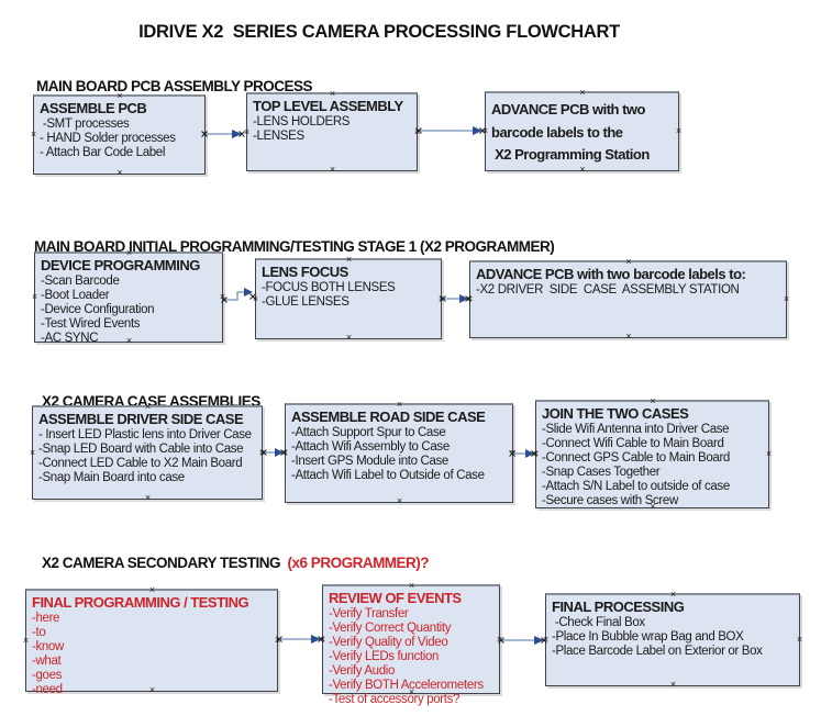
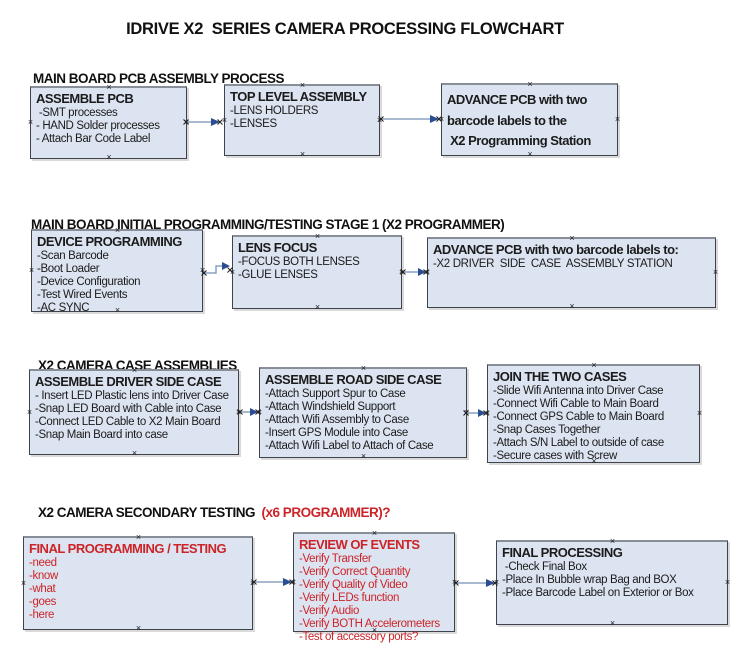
  IDRIVE X2 SERIES CAMERA PROCESSING FLOWCHART
  MAIN BOARD PCB ASSEMBLY PROCESS
  ASSEMBLE PCB
  -SMT processes
  - HAND Solder processes
  - Attach Bar Code Label
  ×
  ×
  ×
  TOP LEVEL ASSEMBLY
  -LENS HOLDERS
  -LENSES
  ×
  ×
  ×
  ×
  ADVANCE PCB with two
  barcode labels to the
  X2 Programming Station
  ×
  ×
  ×
  ×
  MAIN BOARD INITIAL PROGRAMMING/TESTING STAGE 1 (X2 PROGRAMMER)
  DEVICE PROGRAMMING
  -Scan Barcode
  -Boot Loader
  -Device Configuration
  -Test Wired Events
  -AC SYNC
  ×
  ×
  ×
  ×
  LENS FOCUS
  -FOCUS BOTH LENSES
  -GLUE LENSES
  ×
  ×
  ×
  ×
  ADVANCE PCB with two barcode labels to:
  -X2 DRIVER SIDE CASE ASSEMBLY STATION
  ×
  ×
  ×
  ×
  X2 CAMERA CASE ASSEMBLIES
  ASSEMBLE DRIVER SIDE CASE
  - Insert LED Plastic lens into Driver Case
  -Snap LED Board with Cable into Case
  -Connect LED Cable to X2 Main Board
  -Snap Main Board into case
  ×
  ×
  ×
  ×
  ASSEMBLE ROAD SIDE CASE
  -Attach Support Spur to Case
+ -Attach Windshield Support
  -Attach Wifi Assembly to Case
  -Insert GPS Module into Case
- -Attach Wifi Label to Outside of Case
+ -Attach Wifi Label to Attach of Case
  ×
  ×
  ×
  JOIN THE TWO CASES
  -Slide Wifi Antenna into Driver Case
  -Connect Wifi Cable to Main Board
  -Connect GPS Cable to Main Board
  -Snap Cases Together
  -Attach S/N Label to outside of case
  -Secure cases with Screw
  ×
  ×
  ×
  ×
  X2 CAMERA SECONDARY TESTING (x6 PROGRAMMER)?
  FINAL PROGRAMMING / TESTING
- -here
+ -need
- -to
  -know
  -what
  -goes
- -need
+ -here
  ×
  ×
  ×
  ×
  REVIEW OF EVENTS
  -Verify Transfer
  -Verify Correct Quantity
  -Verify Quality of Video
  -Verify LEDs function
  -Verify Audio
  -Verify BOTH Accelerometers
  -Test of accessory ports?
  ×
  ×
  ×
  FINAL PROCESSING
  -Check Final Box
  -Place In Bubble wrap Bag and BOX
  -Place Barcode Label on Exterior or Box
  ×
  ×
  ×
